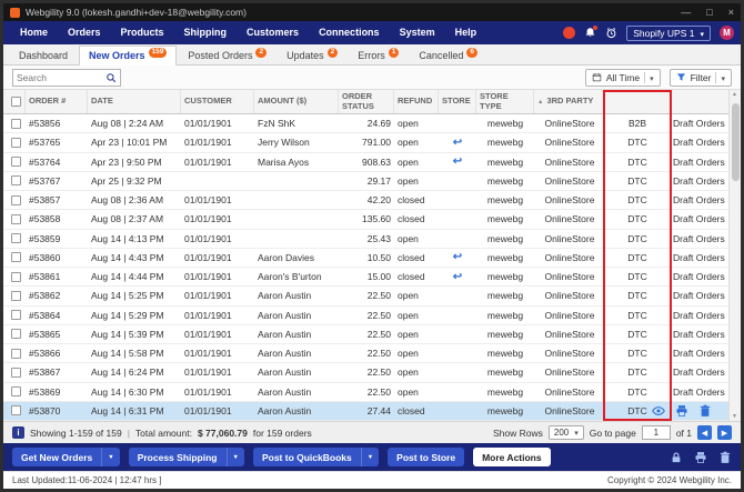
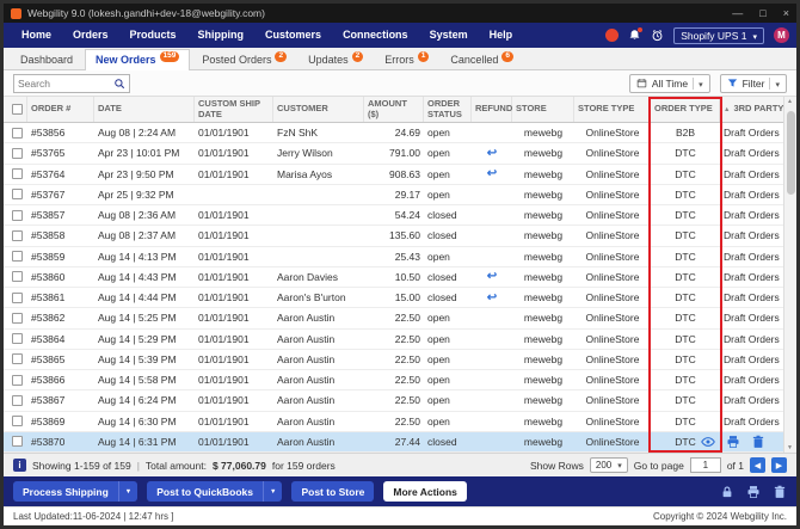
  Webgility 9.0 (lokesh.gandhi+dev-18@webgility.com)
  —
  □
  ×
  Home
  Orders
  Products
  Shipping
  Customers
  Connections
  System
  Help
  Shopify UPS 1
  M
  Dashboard
  New Orders
  Posted Orders
  Updates
  Errors
  Cancelled
  Search
  All Time
  Filter
  ORDER #
  DATE
+ CUSTOM SHIP DATE
  CUSTOMER
  AMOUNT ($)
  ORDER STATUS
  REFUND
  STORE
  STORE TYPE
+ ORDER TYPE
  3RD PARTY
  #53856
  Aug 08 | 2:24 AM
  01/01/1901
  FzN ShK
  24.69
  open
  mewebg
  OnlineStore
  B2B
  Draft Orders
  #53765
  Apr 23 | 10:01 PM
  01/01/1901
  Jerry Wilson
  791.00
  open
  ↩
  mewebg
  OnlineStore
  DTC
  Draft Orders
  #53764
  Apr 23 | 9:50 PM
  01/01/1901
  Marisa Ayos
  908.63
  open
  ↩
  mewebg
  OnlineStore
  DTC
  Draft Orders
  #53767
  Apr 25 | 9:32 PM
  29.17
  open
  mewebg
  OnlineStore
  DTC
  Draft Orders
  #53857
  Aug 08 | 2:36 AM
  01/01/1901
- 42.20
+ 54.24
  closed
  mewebg
  OnlineStore
  DTC
  Draft Orders
  #53858
  Aug 08 | 2:37 AM
  01/01/1901
  135.60
  closed
  mewebg
  OnlineStore
  DTC
  Draft Orders
  #53859
  Aug 14 | 4:13 PM
  01/01/1901
  25.43
  open
  mewebg
  OnlineStore
  DTC
  Draft Orders
  #53860
  Aug 14 | 4:43 PM
  01/01/1901
  Aaron Davies
  10.50
  closed
  ↩
  mewebg
  OnlineStore
  DTC
  Draft Orders
  #53861
  Aug 14 | 4:44 PM
  01/01/1901
  Aaron's B'urton
  15.00
  closed
  ↩
  mewebg
  OnlineStore
  DTC
  Draft Orders
  #53862
  Aug 14 | 5:25 PM
  01/01/1901
  Aaron Austin
  22.50
  open
  mewebg
  OnlineStore
  DTC
  Draft Orders
  #53864
  Aug 14 | 5:29 PM
  01/01/1901
  Aaron Austin
  22.50
  open
  mewebg
  OnlineStore
  DTC
  Draft Orders
  #53865
  Aug 14 | 5:39 PM
  01/01/1901
  Aaron Austin
  22.50
  open
  mewebg
  OnlineStore
  DTC
  Draft Orders
  #53866
  Aug 14 | 5:58 PM
  01/01/1901
  Aaron Austin
  22.50
  open
  mewebg
  OnlineStore
  DTC
  Draft Orders
  #53867
  Aug 14 | 6:24 PM
  01/01/1901
  Aaron Austin
  22.50
  open
  mewebg
  OnlineStore
  DTC
  Draft Orders
  #53869
  Aug 14 | 6:30 PM
  01/01/1901
  Aaron Austin
  22.50
  open
  mewebg
  OnlineStore
  DTC
  Draft Orders
  #53870
  Aug 14 | 6:31 PM
  01/01/1901
  Aaron Austin
  27.44
  closed
  mewebg
  OnlineStore
  DTC
  Showing 1-159 of 159
  Total amount:
  $ 77,060.79
  for 159 orders
  Show Rows
  200
  Go to page
  1
  of 1
- Get New Orders
  Process Shipping
  Post to QuickBooks
  Post to Store
  More Actions
  Last Updated:11-06-2024 | 12:47 hrs ]
  Copyright © 2024 Webgility Inc.
